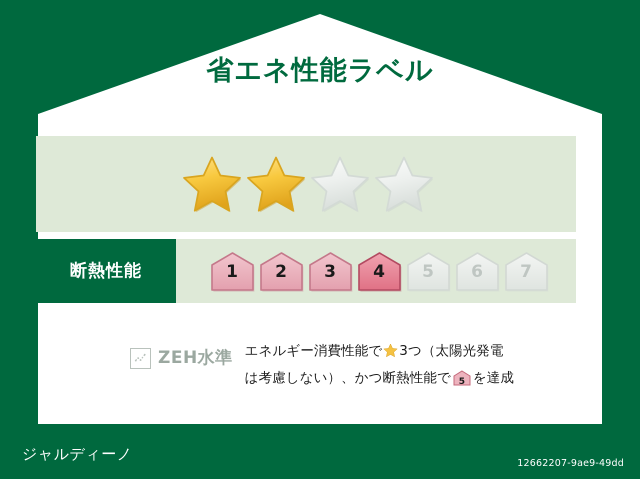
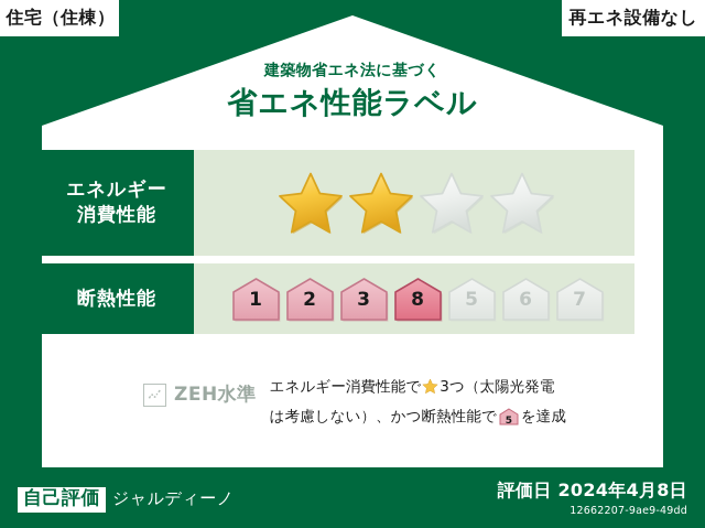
+ 住宅（住棟）
+ 再エネ設備なし
+ 建築物省エネ法に基づく
  省エネ性能ラベル
+ エネルギー
+ 消費性能
  断熱性能
  1
  2
  3
- 4
+ 8
  5
  6
  7
  ZEH水準
  エネルギー消費性能で 3つ（太陽光発電
  は考慮しない）、かつ断熱性能で
  5
  を達成
+ 自己評価
  ジャルディーノ
+ 評価日 2024年4月8日
  12662207-9ae9-49dd
